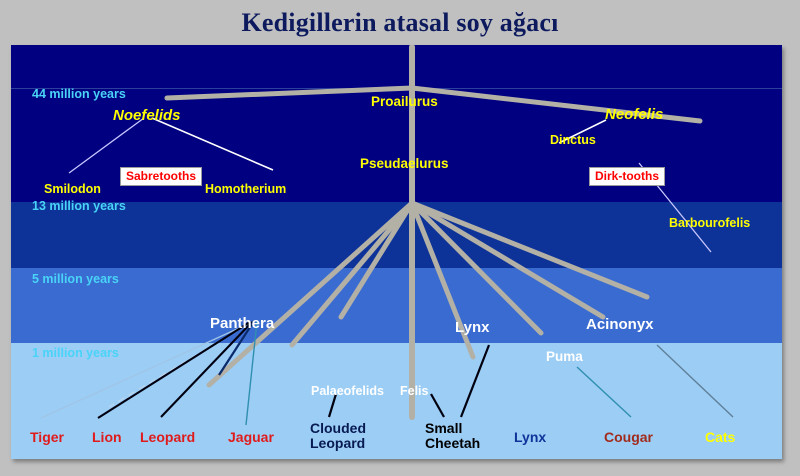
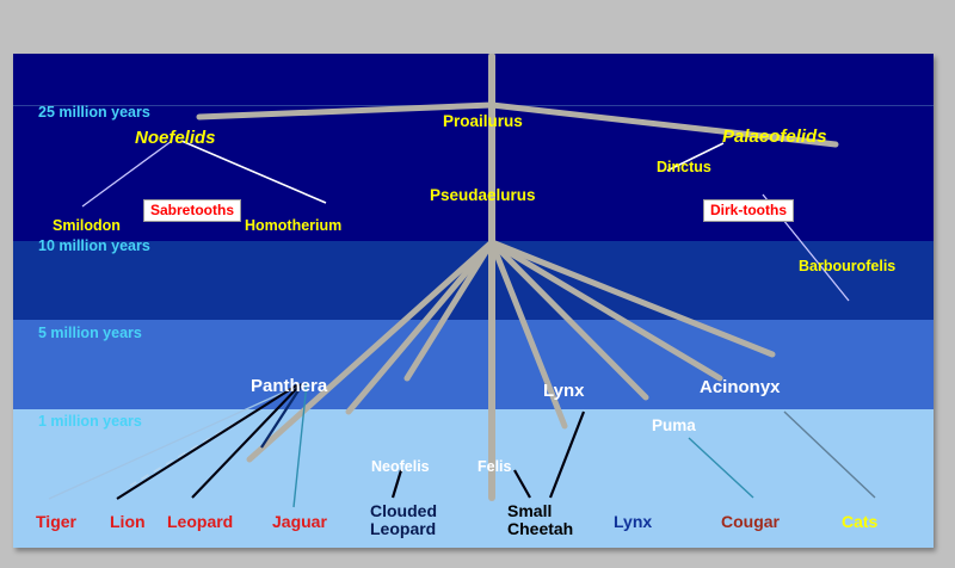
- Kedigillerin atasal soy ağacı
- 44 million years
+ 25 million years
- 13 million years
+ 10 million years
  5 million years
  1 million years
  Proailurus
  Pseudaelurus
  Noefelids
- Neofelis
+ Palaeofelids
  Dinctus
  Smilodon
  Homotherium
  Barbourofelis
  Panthera
  Lynx
  Acinonyx
  Puma
- Palaeofelids
+ Neofelis
  Felis
  Sabretooths
  Dirk-tooths
  Tiger
  Lion
  Leopard
  Jaguar
  Clouded
  Leopard
  Small
  Cheetah
  Lynx
  Cougar
  Cats
